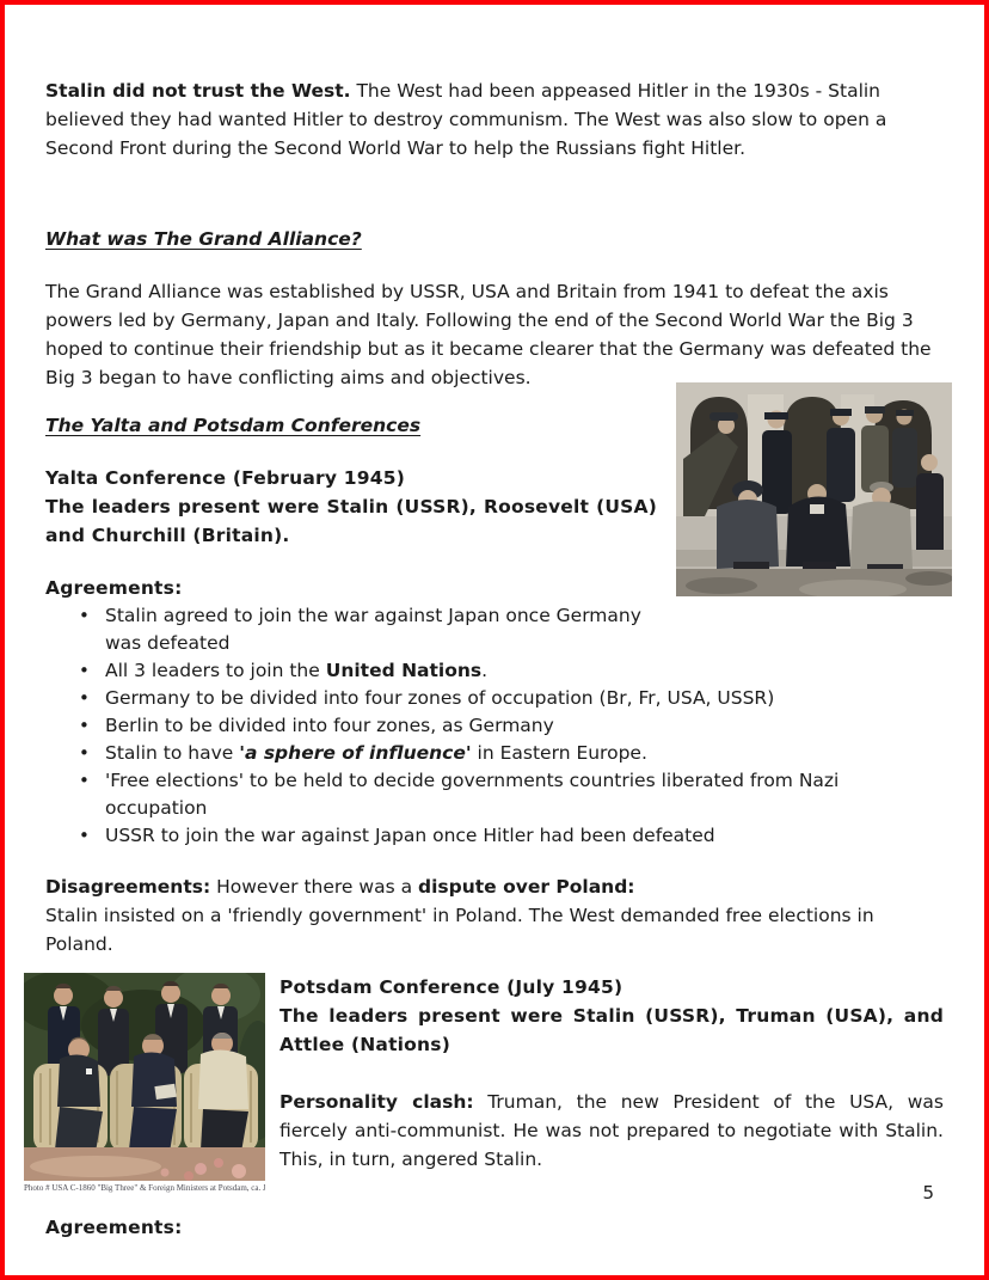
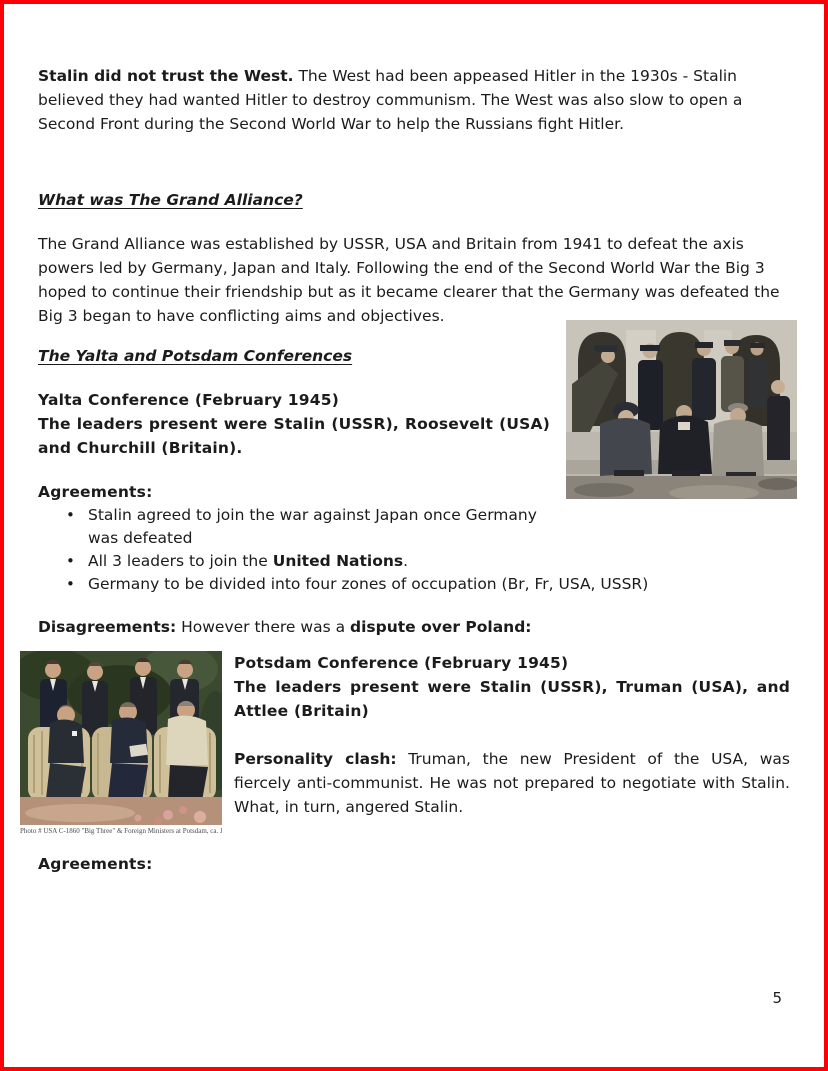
  Stalin did not trust the West. The West had been appeased Hitler in the 1930s - Stalin believed they had wanted Hitler to destroy communism. The West was also slow to open a Second Front during the Second World War to help the Russians fight Hitler.
  What was The Grand Alliance?
  The Grand Alliance was established by USSR, USA and Britain from 1941 to defeat the axis powers led by Germany, Japan and Italy. Following the end of the Second World War the Big 3 hoped to continue their friendship but as it became clearer that the Germany was defeated the Big 3 began to have conflicting aims and objectives.
  The Yalta and Potsdam Conferences
  Yalta Conference (February 1945)
  The leaders present were Stalin (USSR), Roosevelt (USA) and Churchill (Britain).
  Agreements:
  Stalin agreed to join the war against Japan once Germany was defeated
  All 3 leaders to join the United Nations.
  Germany to be divided into four zones of occupation (Br, Fr, USA, USSR)
- Berlin to be divided into four zones, as Germany
- Stalin to have 'a sphere of influence' in Eastern Europe.
- 'Free elections' to be held to decide governments countries liberated from Nazi occupation
- USSR to join the war against Japan once Hitler had been defeated
  Disagreements: However there was a dispute over Poland:
- Stalin insisted on a 'friendly government' in Poland. The West demanded free elections in Poland.
  Photo # USA C-1860 "Big Three" & Foreign Ministers at Potsdam, ca. J
- Potsdam Conference (July 1945)
+ Potsdam Conference (February 1945)
- The leaders present were Stalin (USSR), Truman (USA), and Attlee (Nations)
+ The leaders present were Stalin (USSR), Truman (USA), and Attlee (Britain)
- Personality clash: Truman, the new President of the USA, was fiercely anti-communist. He was not prepared to negotiate with Stalin. This, in turn, angered Stalin.
+ Personality clash: Truman, the new President of the USA, was fiercely anti-communist. He was not prepared to negotiate with Stalin. What, in turn, angered Stalin.
  Agreements:
  5
